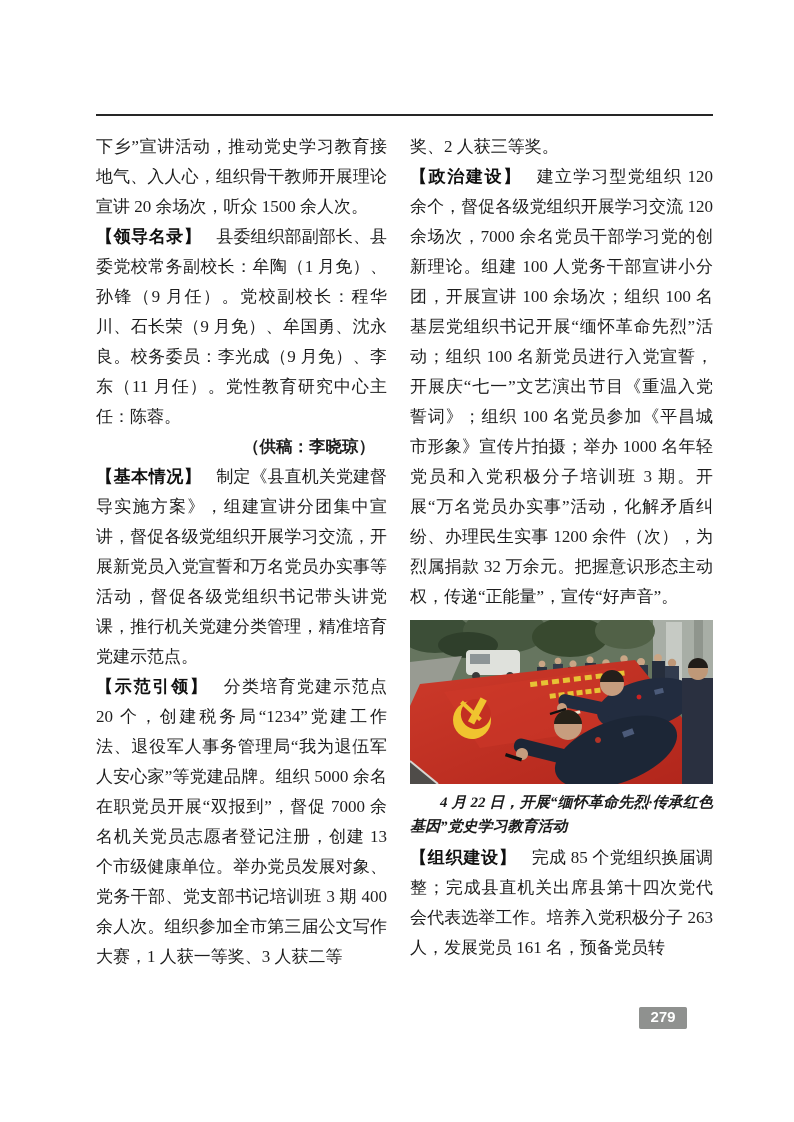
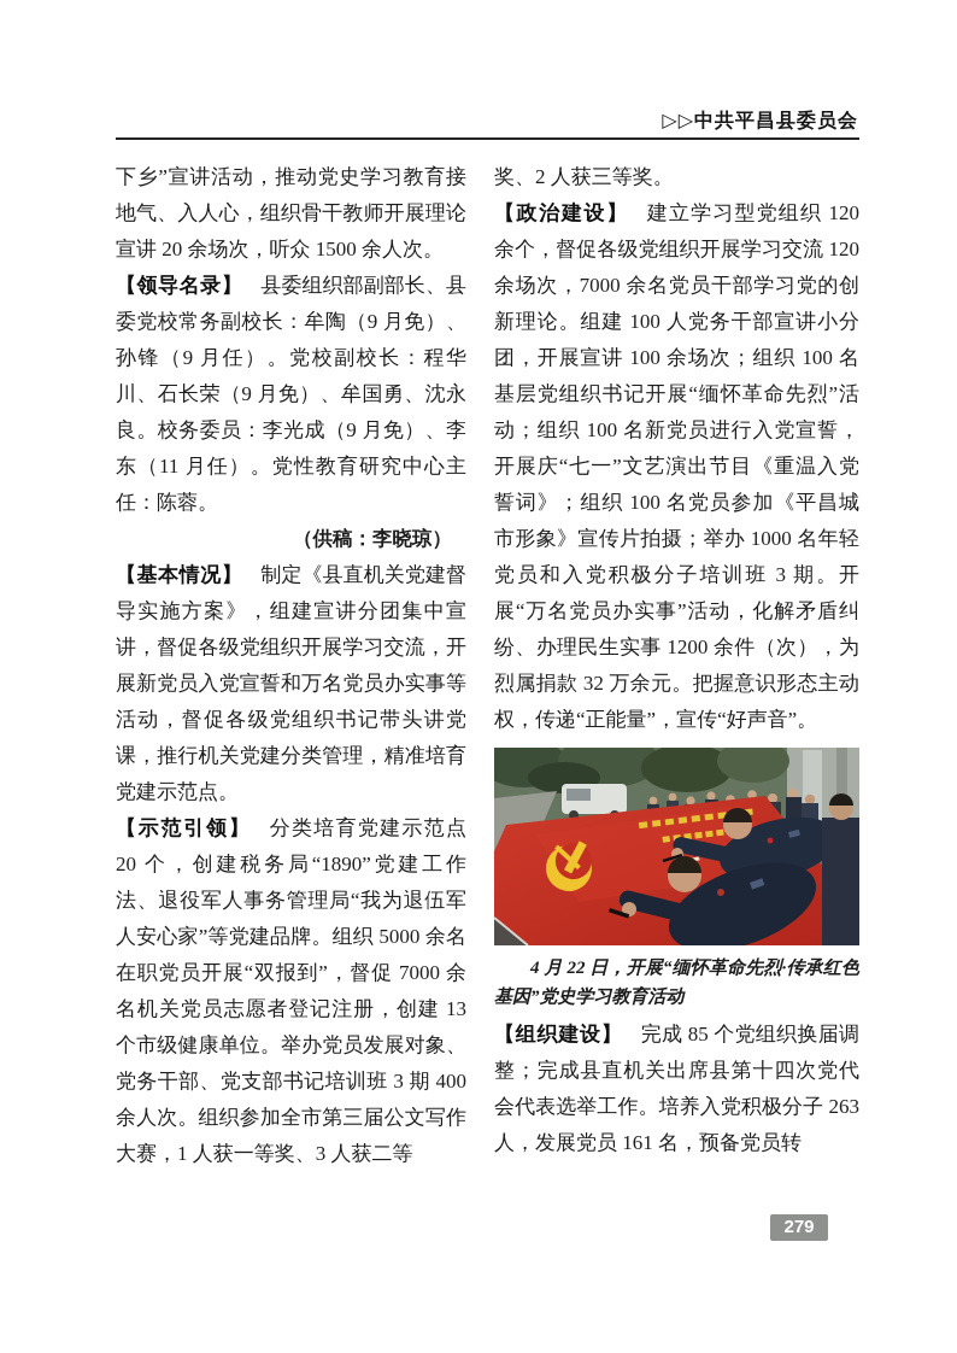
+ ▷▷中共平昌县委员会
  下乡”宣讲活动，推动党史学习教育接地气、入人心，组织骨干教师开展理论宣讲 20 余场次，听众 1500 余人次。
- 【领导名录】 县委组织部副部长、县委党校常务副校长：牟陶（1 月免）、孙锋（9 月任）。党校副校长：程华川、石长荣（9 月免）、牟国勇、沈永良。校务委员：李光成（9 月免）、李东（11 月任）。党性教育研究中心主任：陈蓉。
+ 【领导名录】 县委组织部副部长、县委党校常务副校长：牟陶（9 月免）、孙锋（9 月任）。党校副校长：程华川、石长荣（9 月免）、牟国勇、沈永良。校务委员：李光成（9 月免）、李东（11 月任）。党性教育研究中心主任：陈蓉。
  （供稿：李晓琼）
  【基本情况】 制定《县直机关党建督导实施方案》，组建宣讲分团集中宣讲，督促各级党组织开展学习交流，开展新党员入党宣誓和万名党员办实事等活动，督促各级党组织书记带头讲党课，推行机关党建分类管理，精准培育党建示范点。
- 【示范引领】 分类培育党建示范点 20 个，创建税务局“1234”党建工作法、退役军人事务管理局“我为退伍军人安心家”等党建品牌。组织 5000 余名在职党员开展“双报到”，督促 7000 余名机关党员志愿者登记注册，创建 13 个市级健康单位。举办党员发展对象、党务干部、党支部书记培训班 3 期 400 余人次。组织参加全市第三届公文写作大赛，1 人获一等奖、3 人获二等
+ 【示范引领】 分类培育党建示范点 20 个，创建税务局“1890”党建工作法、退役军人事务管理局“我为退伍军人安心家”等党建品牌。组织 5000 余名在职党员开展“双报到”，督促 7000 余名机关党员志愿者登记注册，创建 13 个市级健康单位。举办党员发展对象、党务干部、党支部书记培训班 3 期 400 余人次。组织参加全市第三届公文写作大赛，1 人获一等奖、3 人获二等
  奖、2 人获三等奖。
  【政治建设】 建立学习型党组织 120 余个，督促各级党组织开展学习交流 120 余场次，7000 余名党员干部学习党的创新理论。组建 100 人党务干部宣讲小分团，开展宣讲 100 余场次；组织 100 名基层党组织书记开展“缅怀革命先烈”活动；组织 100 名新党员进行入党宣誓，开展庆“七一”文艺演出节目《重温入党誓词》；组织 100 名党员参加《平昌城市形象》宣传片拍摄；举办 1000 名年轻党员和入党积极分子培训班 3 期。开展“万名党员办实事”活动，化解矛盾纠纷、办理民生实事 1200 余件（次），为烈属捐款 32 万余元。把握意识形态主动权，传递“正能量”，宣传“好声音”。
  4 月 22 日，开展“缅怀革命先烈·传承红色基因”党史学习教育活动
  【组织建设】 完成 85 个党组织换届调整；完成县直机关出席县第十四次党代会代表选举工作。培养入党积极分子 263 人，发展党员 161 名，预备党员转
  279
